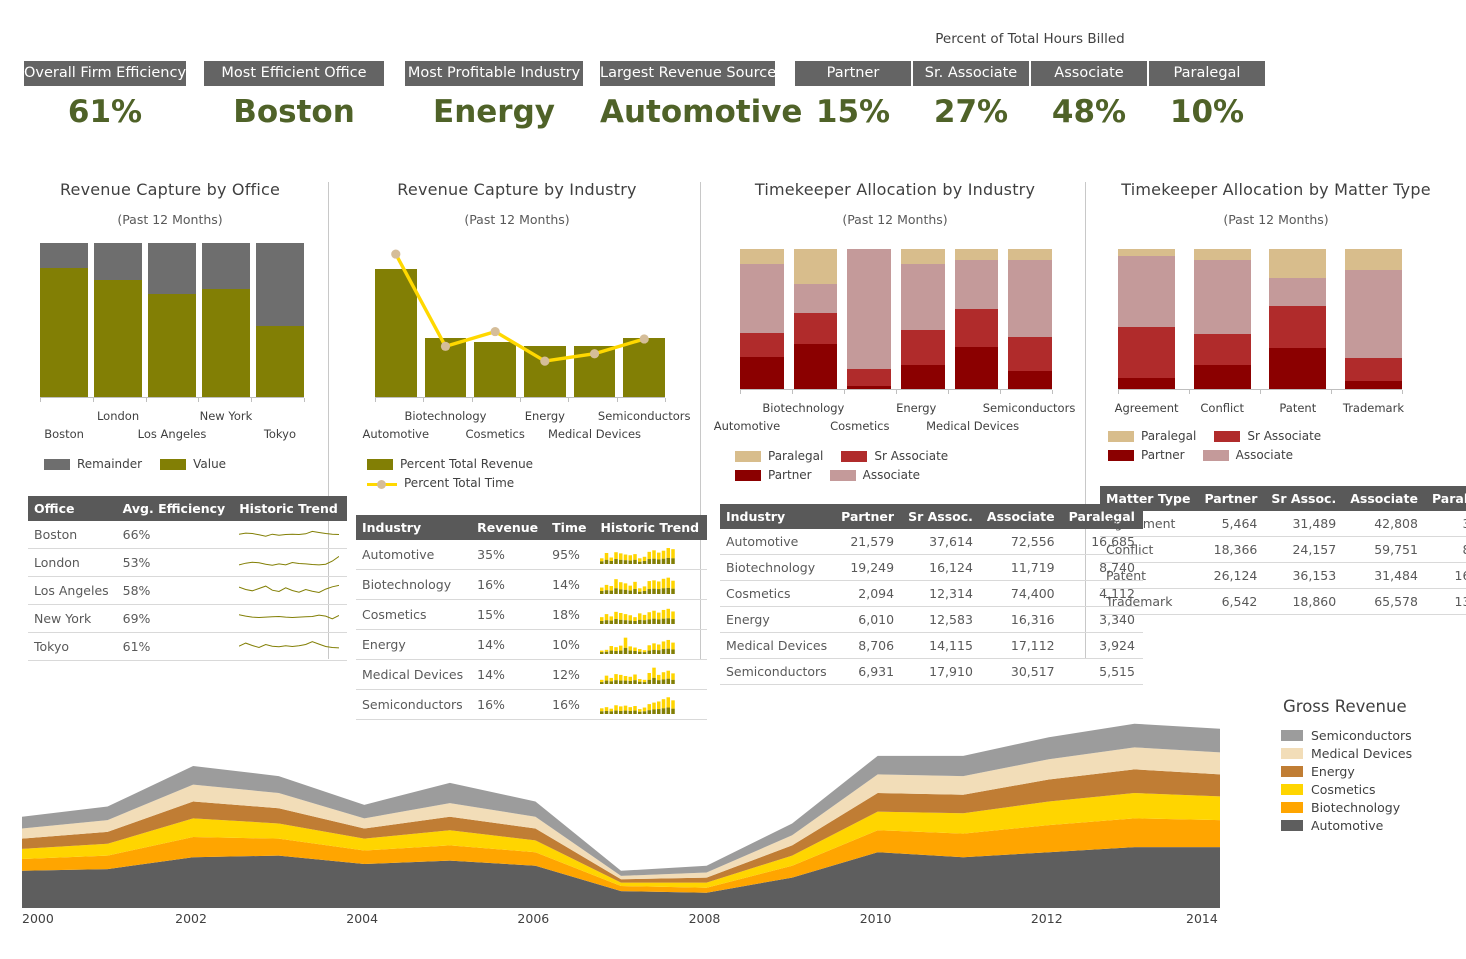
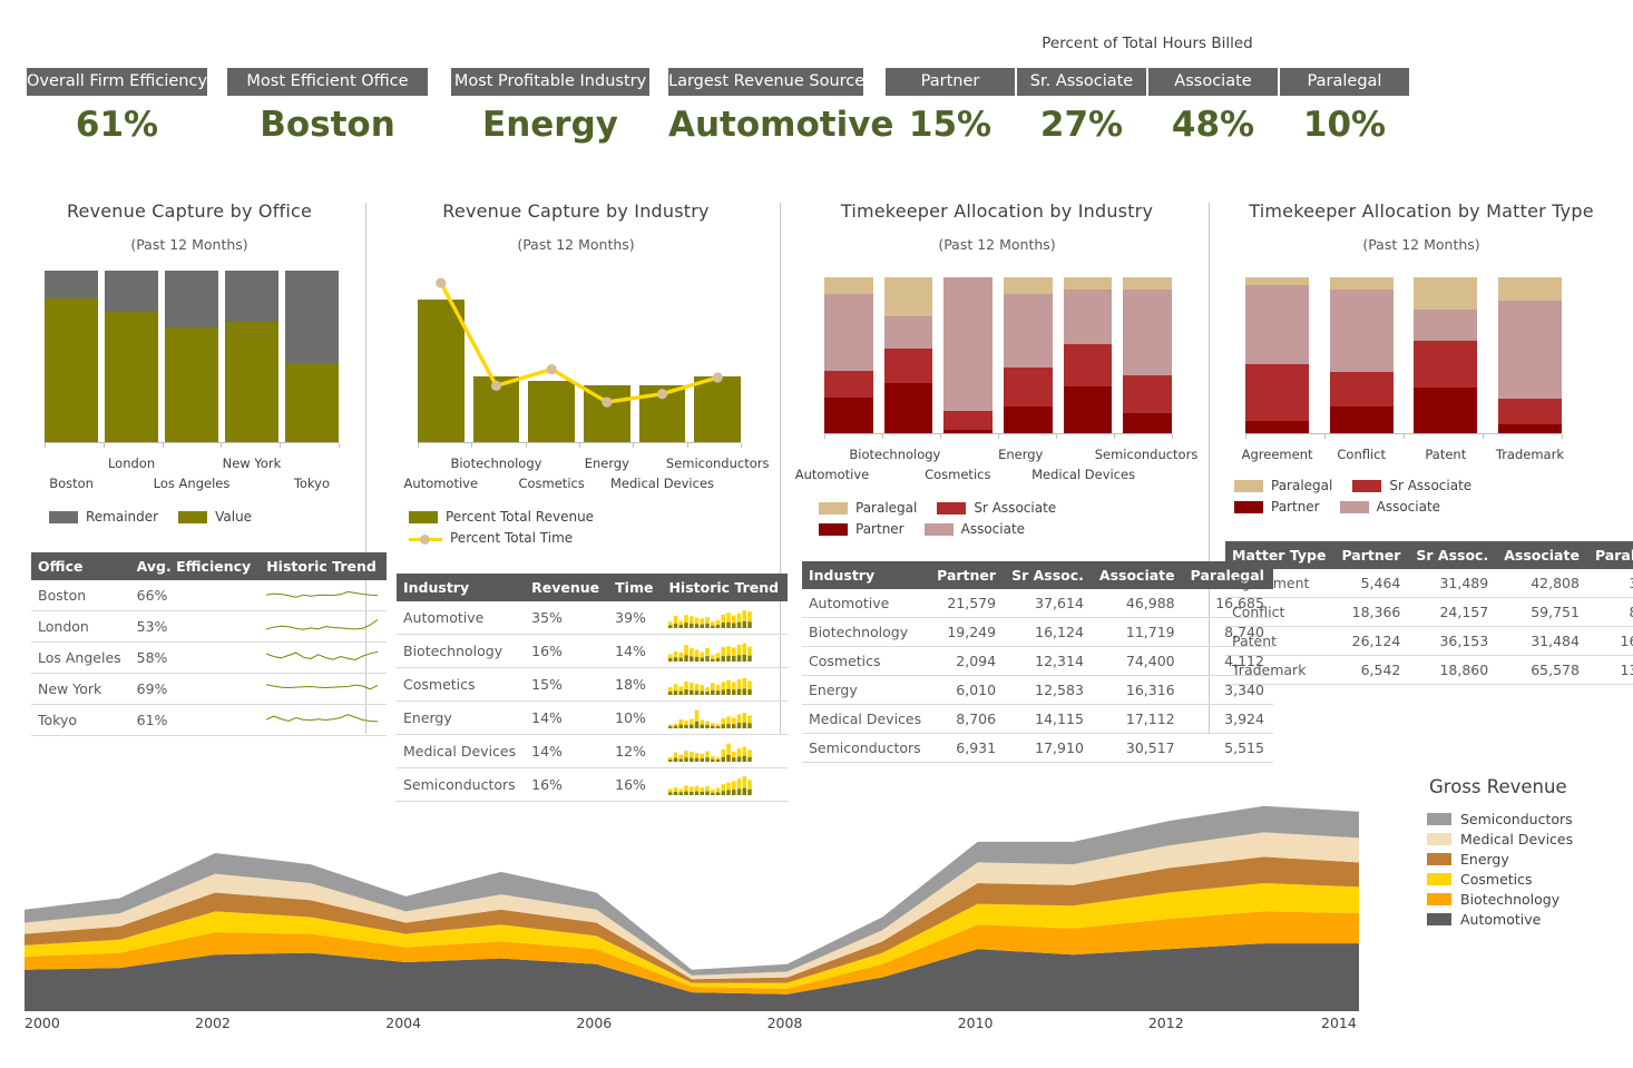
  Percent of Total Hours Billed
  Overall Firm Efficiency
  61%
  Most Efficient Office
  Boston
  Most Profitable Industry
  Energy
  Largest Revenue Source
  Automotive
  Partner
  15%
  Sr. Associate
  27%
  Associate
  48%
  Paralegal
  10%
  Revenue Capture by Office
  (Past 12 Months)
  Boston
  London
  Los Angeles
  New York
  Tokyo
  Remainder
  Value
  Office	Avg. Efficiency	Historic Trend
  Boston	66%
  London	53%
  Los Angeles	58%
  New York	69%
  Tokyo	61%
  Revenue Capture by Industry
  (Past 12 Months)
  Automotive
  Biotechnology
  Cosmetics
  Energy
  Medical Devices
  Semiconductors
  Percent Total Revenue
  Percent Total Time
  Industry	Revenue	Time	Historic Trend
- Automotive	35%	95%
+ Automotive	35%	39%
  Biotechnology	16%	14%
  Cosmetics	15%	18%
  Energy	14%	10%
  Medical Devices	14%	12%
  Semiconductors	16%	16%
  Timekeeper Allocation by Industry
  (Past 12 Months)
  Automotive
  Biotechnology
  Cosmetics
  Energy
  Medical Devices
  Semiconductors
  Paralegal
  Sr Associate
  Partner
  Associate
  Industry	Partner	Sr Assoc.	Associate	Paralegal
- Automotive	21,579	37,614	72,556	16,685
+ Automotive	21,579	37,614	46,988	16,685
  Biotechnology	19,249	16,124	11,719	8,740
  Cosmetics	2,094	12,314	74,400	4,112
  Energy	6,010	12,583	16,316	3,340
  Medical Devices	8,706	14,115	17,112	3,924
  Semiconductors	6,931	17,910	30,517	5,515
  Timekeeper Allocation by Matter Type
  (Past 12 Months)
  Agreement
  Conflict
  Patent
  Trademark
  Paralegal
  Sr Associate
  Partner
  Associate
  Matter Type	Partner	Sr Assoc.	Associate	Para
  Agreement	5,464	31,489	42,808
  Conflict	18,366	24,157	59,751
  Patent	26,124	36,153	31,484	1
  Trademark	6,542	18,860	65,578	1
  Gross Revenue
  Semiconductors
  Medical Devices
  Energy
  Cosmetics
  Biotechnology
  Automotive
  2000
  2002
  2004
  2006
  2008
  2010
  2012
  2014
